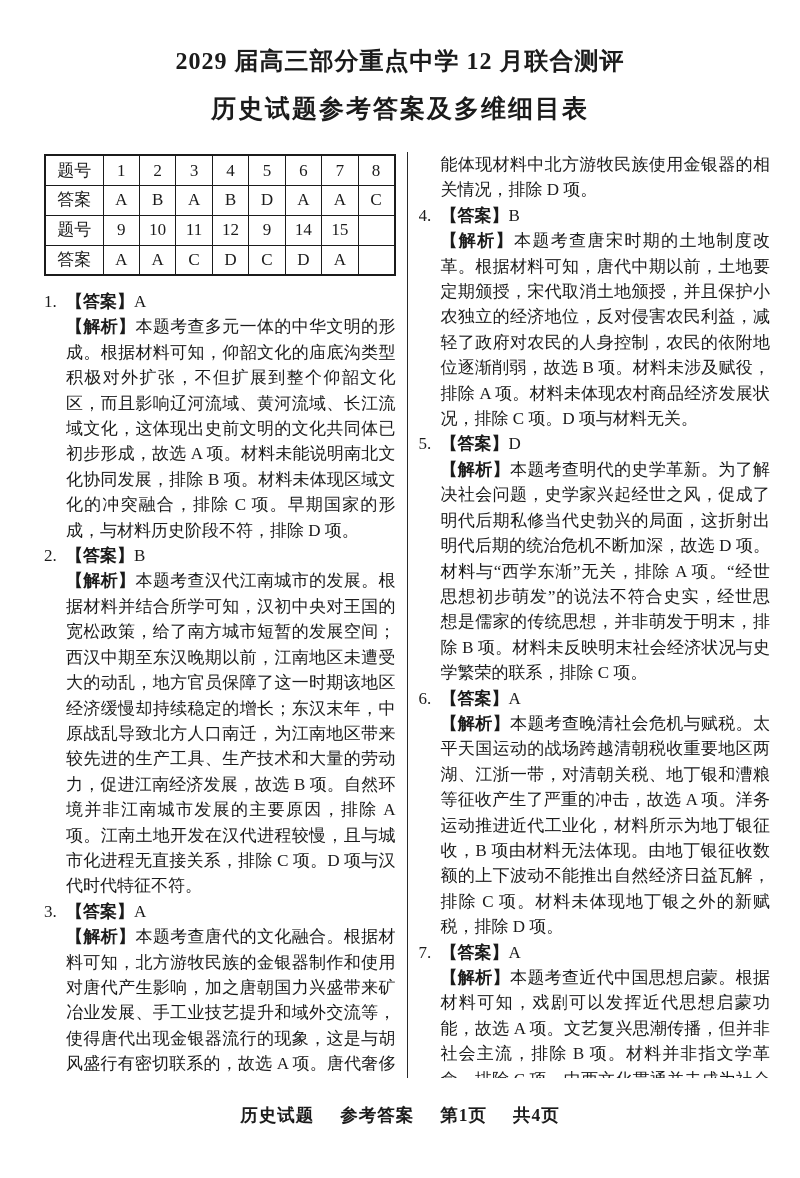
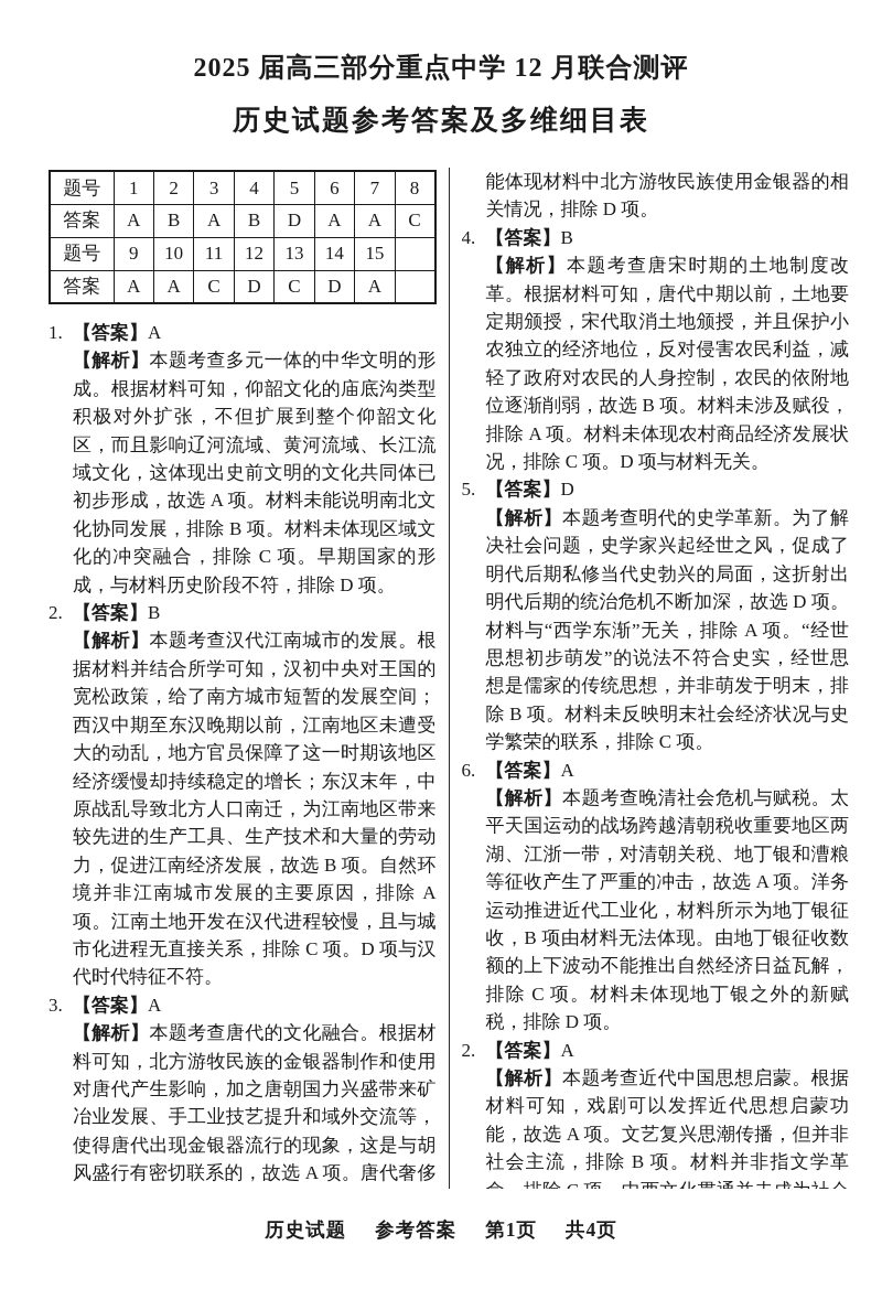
- 2029 届高三部分重点中学 12 月联合测评
+ 2025 届高三部分重点中学 12 月联合测评
  历史试题参考答案及多维细目表
  题号	1	2	3	4	5	6	7	8
  答案	A	B	A	B	D	A	A	C
- 题号	9	10	11	12	9	14	15
+ 题号	9	10	11	12	13	14	15
  答案	A	A	C	D	C	D	A
  1. 【答案】A
  【解析】本题考查多元一体的中华文明的形成。根据材料可知，仰韶文化的庙底沟类型积极对外扩张，不但扩展到整个仰韶文化区，而且影响辽河流域、黄河流域、长江流域文化，这体现出史前文明的文化共同体已初步形成，故选 A 项。材料未能说明南北文化协同发展，排除 B 项。材料未体现区域文化的冲突融合，排除 C 项。早期国家的形成，与材料历史阶段不符，排除 D 项。
  2. 【答案】B
  【解析】本题考查汉代江南城市的发展。根据材料并结合所学可知，汉初中央对王国的宽松政策，给了南方城市短暂的发展空间；西汉中期至东汉晚期以前，江南地区未遭受大的动乱，地方官员保障了这一时期该地区经济缓慢却持续稳定的增长；东汉末年，中原战乱导致北方人口南迁，为江南地区带来较先进的生产工具、生产技术和大量的劳动力，促进江南经济发展，故选 B 项。自然环境并非江南城市发展的主要原因，排除 A 项。江南土地开发在汉代进程较慢，且与城市化进程无直接关系，排除 C 项。D 项与汉代时代特征不符。
  3. 【答案】A
  能体现材料中北方游牧民族使用金银器的相关情况，排除 D 项。
  4. 【答案】B
  【解析】本题考查唐宋时期的土地制度改革。根据材料可知，唐代中期以前，土地要定期颁授，宋代取消土地颁授，并且保护小农独立的经济地位，反对侵害农民利益，减轻了政府对农民的人身控制，农民的依附地位逐渐削弱，故选 B 项。材料未涉及赋役，排除 A 项。材料未体现农村商品经济发展状况，排除 C 项。D 项与材料无关。
  5. 【答案】D
  【解析】本题考查明代的史学革新。为了解决社会问题，史学家兴起经世之风，促成了明代后期私修当代史勃兴的局面，这折射出明代后期的统治危机不断加深，故选 D 项。材料与“西学东渐”无关，排除 A 项。“经世思想初步萌发”的说法不符合史实，经世思想是儒家的传统思想，并非萌发于明末，排除 B 项。材料未反映明末社会经济状况与史学繁荣的联系，排除 C 项。
  6. 【答案】A
  【解析】本题考查晚清社会危机与赋税。太平天国运动的战场跨越清朝税收重要地区两湖、江浙一带，对清朝关税、地丁银和漕粮等征收产生了严重的冲击，故选 A 项。洋务运动推进近代工业化，材料所示为地丁银征收，B 项由材料无法体现。由地丁银征收数额的上下波动不能推出自然经济日益瓦解，排除 C 项。材料未体现地丁银之外的新赋税，排除 D 项。
- 7. 【答案】A
+ 2. 【答案】A
  【解析】本题考查近代中国思想启蒙。根据材料可知，戏剧可以发挥近代思想启蒙功能，故选 A 项。文艺复兴思潮传播，但并非社会主流，排除 B 项。材料并非指文学革
  历史试题 参考答案 第1页 共4页
